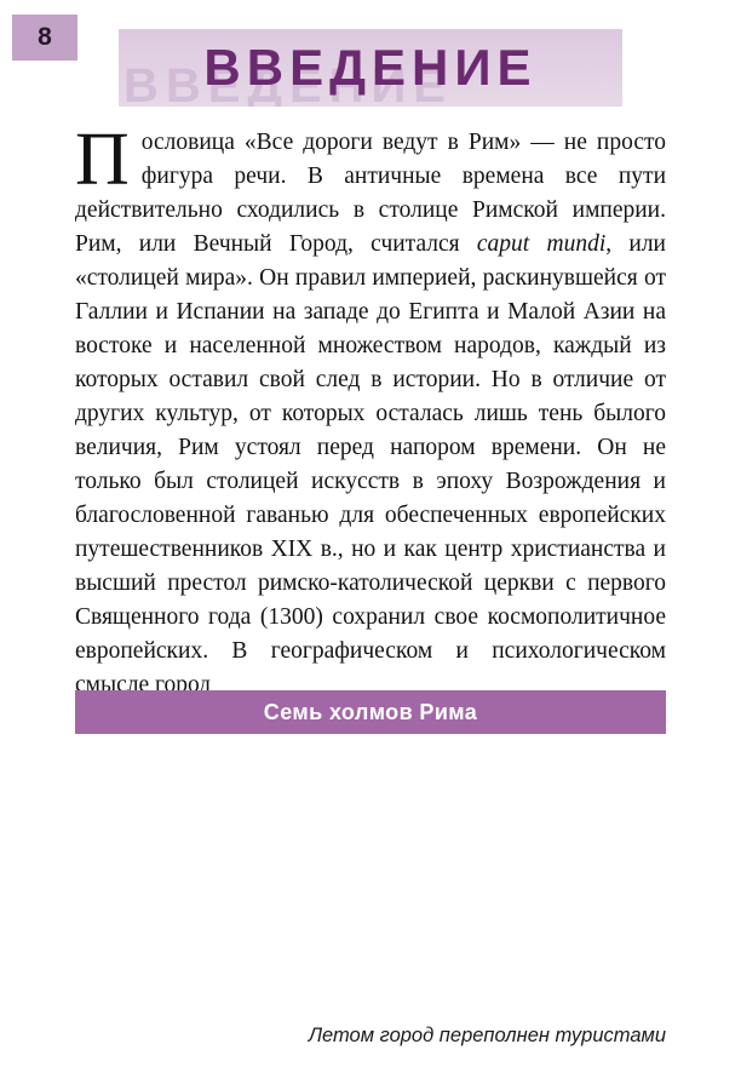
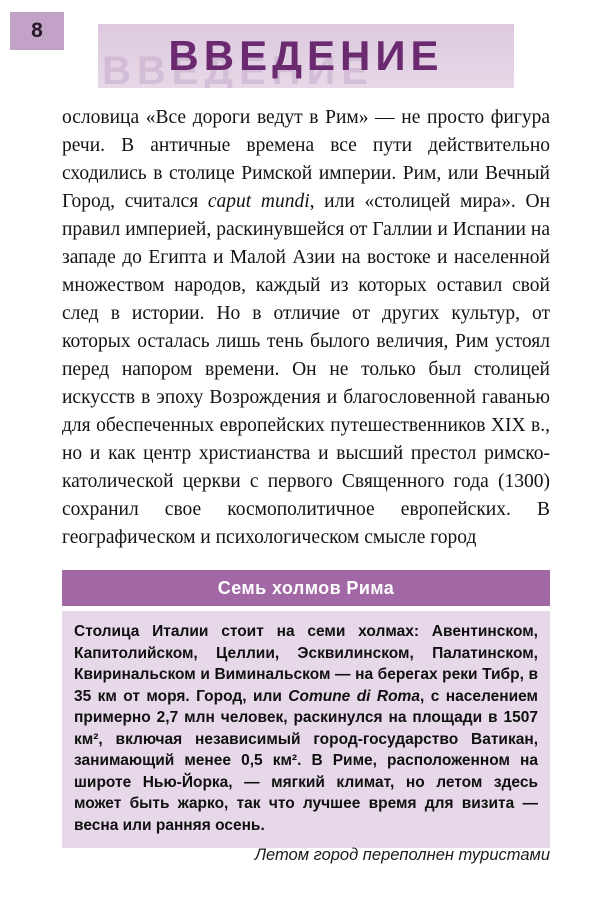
  8
  ВВЕДЕНИЕ
  ВВЕДЕНИЕ
- П
  ословица «Все дороги ведут в Рим» — не просто фигура речи. В античные времена все пути действительно сходились в столице Римской империи. Рим, или Вечный Город, считался caput mundi, или «столицей мира». Он правил империей, раскинувшейся от Галлии и Испании на западе до Египта и Малой Азии на востоке и населенной множеством народов, каждый из которых оставил свой след в истории. Но в отличие от других культур, от которых осталась лишь тень былого величия, Рим устоял перед напором времени. Он не только был столицей искусств в эпоху Возрождения и благословенной гаванью для обеспеченных европейских путешественников XIX в., но и как центр христианства и высший престол римско-католической церкви с первого Священного года (1300) сохранил свое космополитичное европейских. В географическом и психологическом смысле город
  Семь холмов Рима
+ Столица Италии стоит на семи холмах: Авентинском, Капитолийском, Целлии, Эсквилинском, Палатинском, Квиринальском и Виминальском — на берегах реки Тибр, в 35 км от моря. Город, или Comune di Roma, с населением примерно 2,7 млн человек, раскинулся на площади в 1507 км², включая независимый город-государство Ватикан, занимающий менее 0,5 км². В Риме, расположенном на широте Нью-Йорка, — мягкий климат, но летом здесь может быть жарко, так что лучшее время для визита — весна или ранняя осень.
  Летом город переполнен туристами
